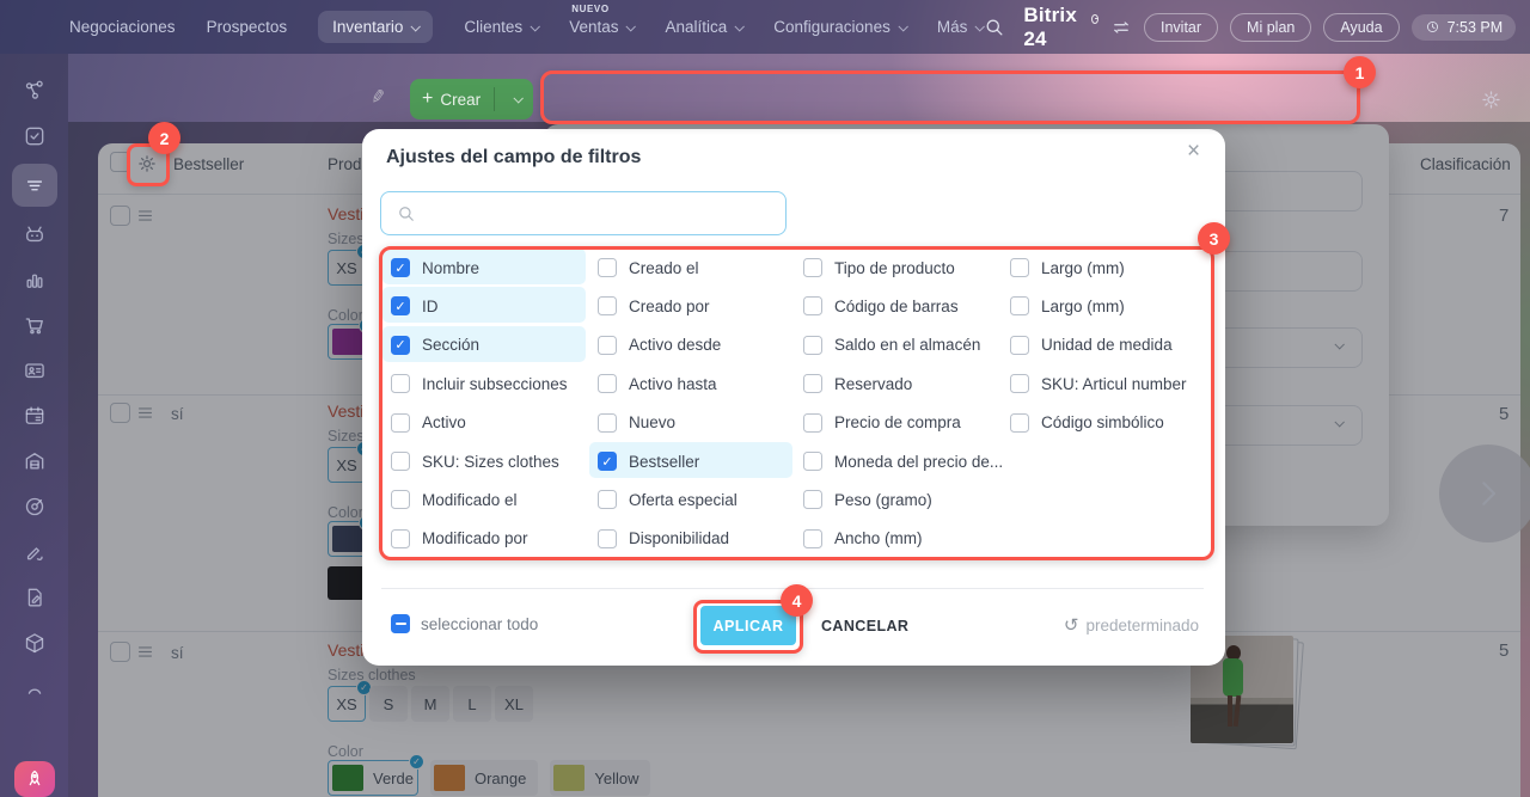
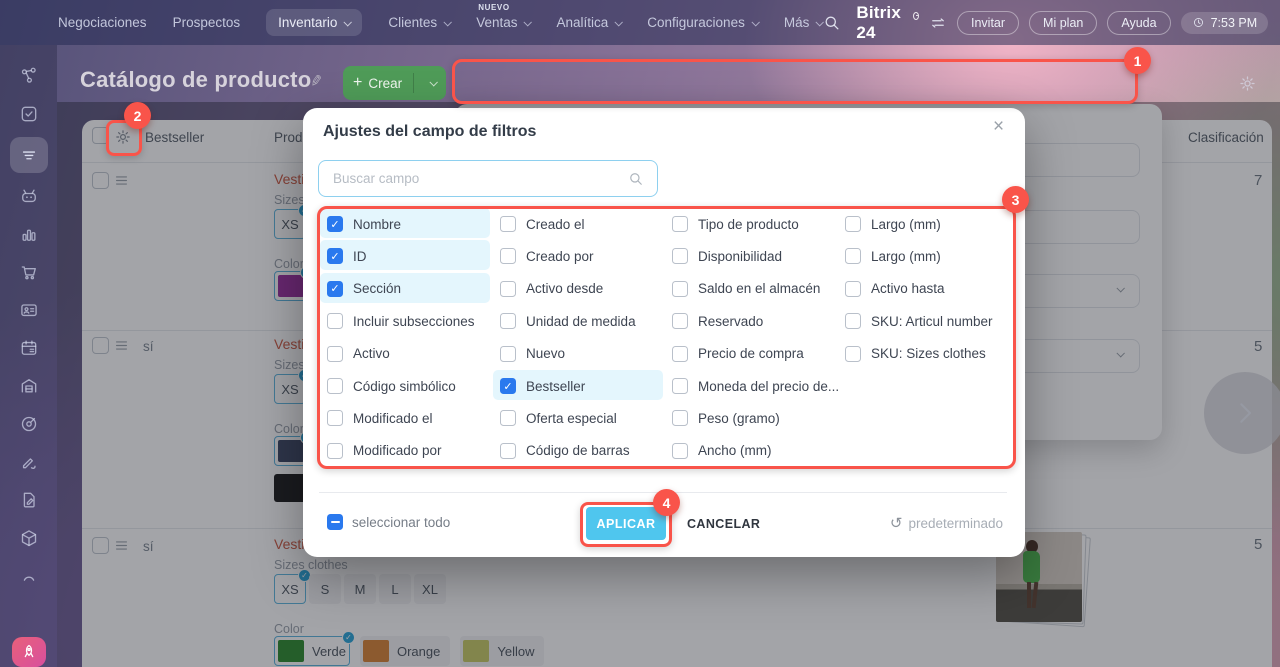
  Negociaciones
  Prospectos
  Inventario
  Clientes
  NUEVO
  Ventas
  Analítica
  Configuraciones
  Más
  Bitrix 24
  Invitar
  Mi plan
  Ayuda
  7:53 PM
+ Catálogo de producto
  +
  Crear
  Bestseller
  Prod
  Clasificación
  Vest
  XS
  Color
  7
  sí
  Vest
  XS
  Color
  5
  sí
  Vest
  Sizes clothes
  XS
  ✓
  S
  M
  L
  XL
  Color
  Verde
  ✓
  Orange
  Yellow
  5
  Ajustes del campo de filtros
  ×
+ Buscar campo
  seleccionar todo
  APLICAR
  CANCELAR
  ↺
  predeterminado
  ✓
  Nombre
  ✓
  ID
  ✓
  Sección
  Incluir subsecciones
  Activo
- SKU: Sizes clothes
+ Código simbólico
  Modificado el
  Modificado por
  Creado el
  Creado por
  Activo desde
- Activo hasta
+ Unidad de medida
  Nuevo
  ✓
  Bestseller
  Oferta especial
- Disponibilidad
+ Código de barras
  Tipo de producto
- Código de barras
+ Disponibilidad
  Saldo en el almacén
  Reservado
  Precio de compra
  Moneda del precio de...
  Peso (gramo)
  Ancho (mm)
  Largo (mm)
  Largo (mm)
- Unidad de medida
+ Activo hasta
  SKU: Articul number
- Código simbólico
+ SKU: Sizes clothes
  1
  2
  3
  4
